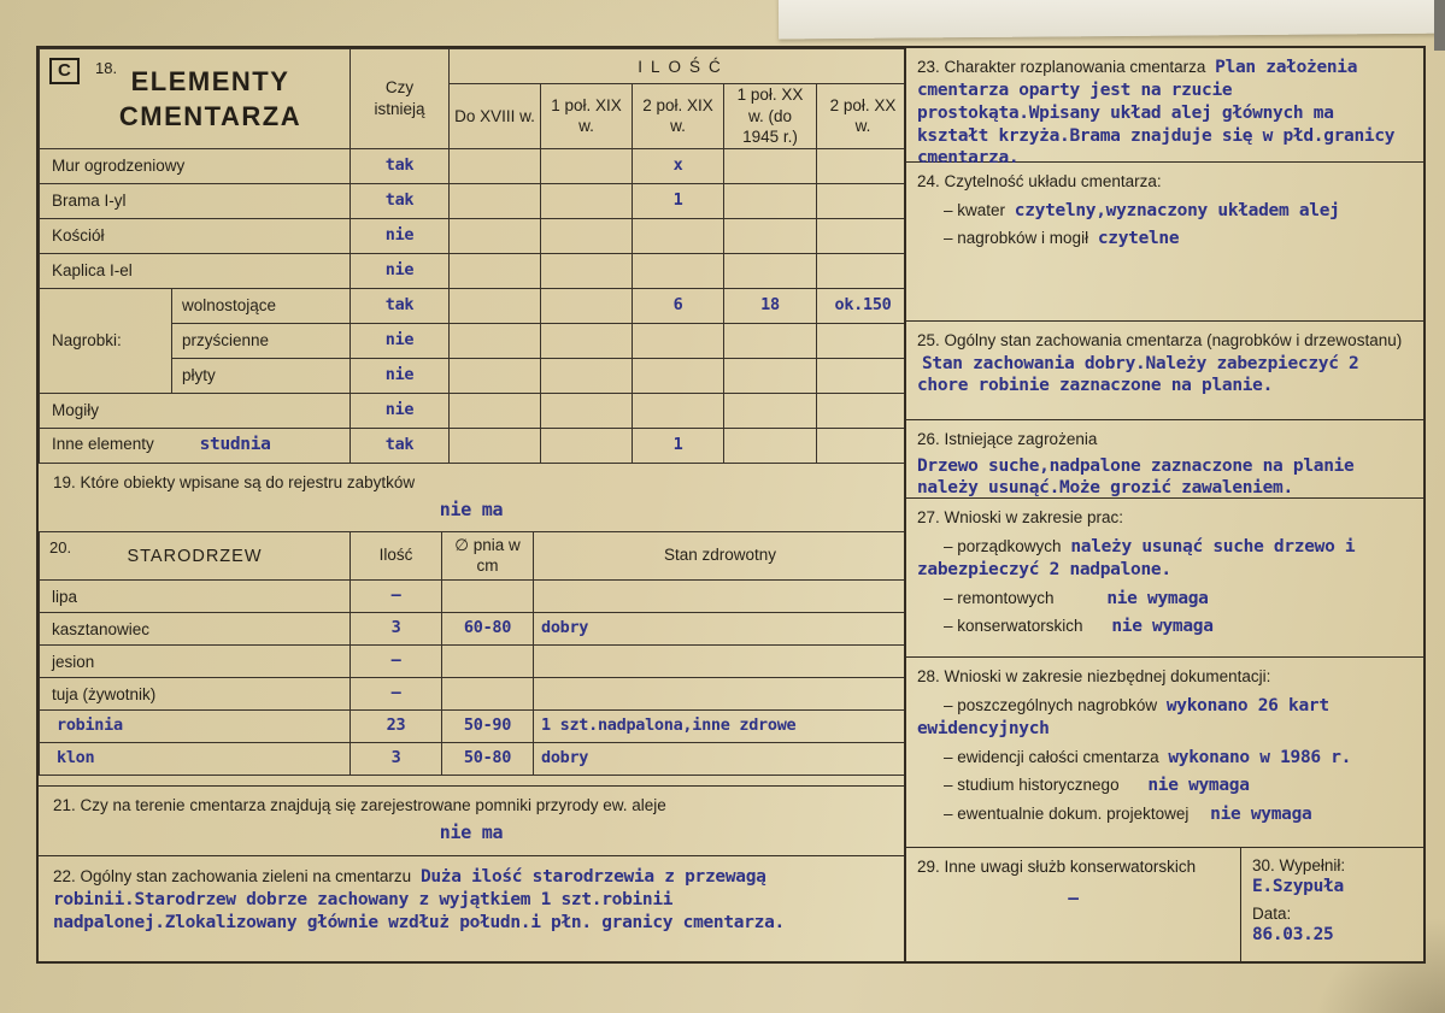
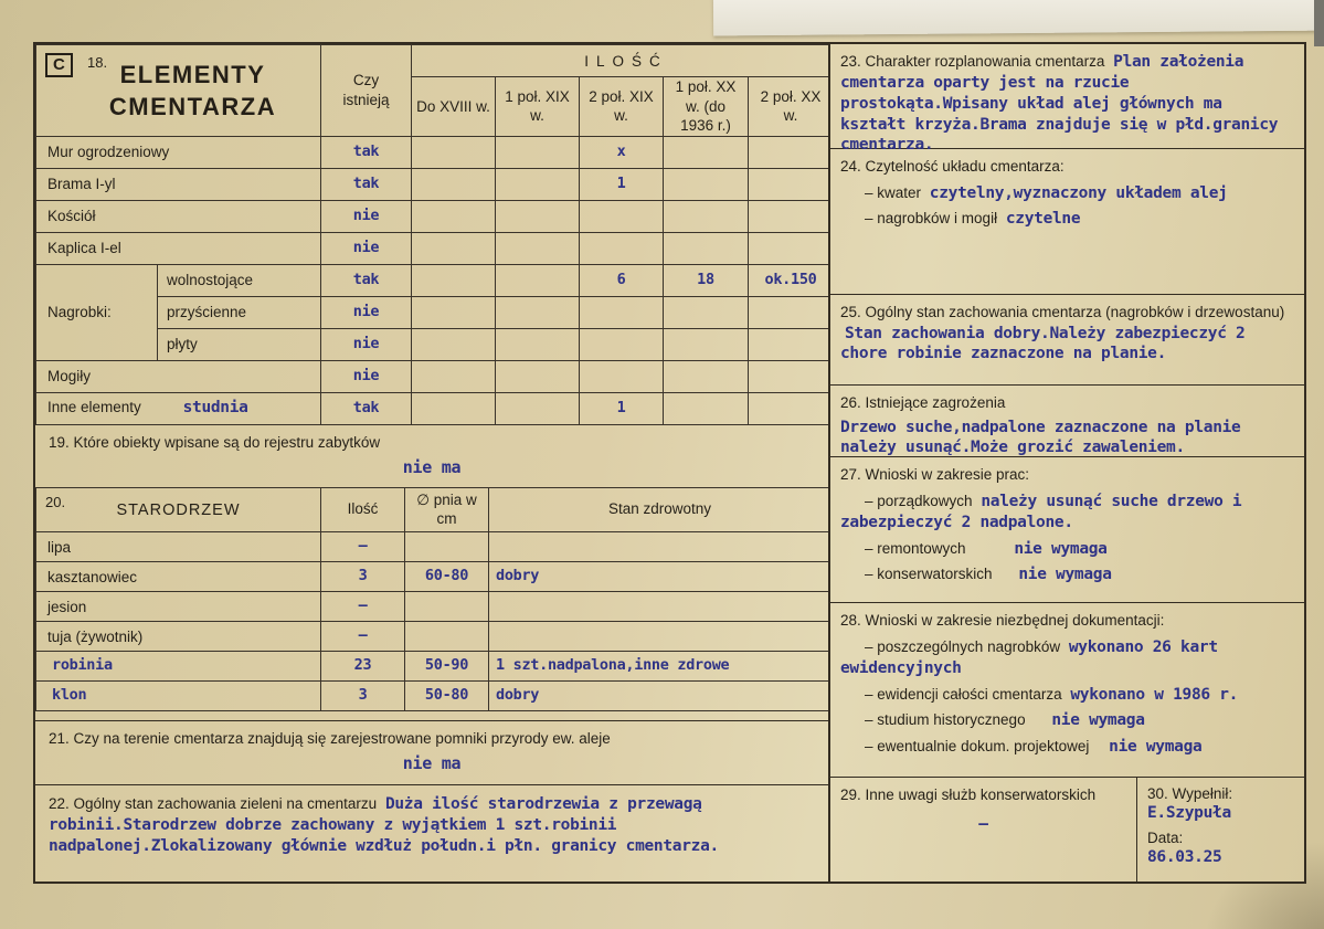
  C 18. ELEMENTY CMENTARZA	Czy istnieją	ILOŚĆ
- Do XVIII w.	1 poł. XIX w.	2 poł. XIX w.	1 poł. XX w. (do 1945 r.)	2 poł. XX w.
+ Do XVIII w.	1 poł. XIX w.	2 poł. XIX w.	1 poł. XX w. (do 1936 r.)	2 poł. XX w.
  Mur ogrodzeniowy	tak			x
  Brama I-yl	tak			1
  Kościół	nie
  Kaplica I-el	nie
  Nagrobki:	wolnostojące	tak			6	18	ok.150
  przyścienne	nie
  płyty	nie
  Mogiły	nie
  Inne elementy studnia	tak			1
  19. Które obiekty wpisane są do rejestru zabytków
  nie ma
  20. STARODRZEW	Ilość	∅ pnia w cm	Stan zdrowotny
  lipa	–
  kasztanowiec	3	60-80	dobry
  jesion	–
  tuja (żywotnik)	–
  robinia	23	50-90	1 szt.nadpalona,inne zdrowe
  klon	3	50-80	dobry
  21. Czy na terenie cmentarza znajdują się zarejestrowane pomniki przyrody ew. aleje
  nie ma
  22. Ogólny stan zachowania zieleni na cmentarzu Duża ilość starodrzewia z przewagą robinii.Starodrzew dobrze zachowany z wyjątkiem 1 szt.robinii nadpalonej.Zlokalizowany głównie wzdłuż połudn.i płn. granicy cmentarza.
  23. Charakter rozplanowania cmentarza Plan założenia cmentarza oparty jest na rzucie prostokąta.Wpisany układ alej głównych ma kształt krzyża.Brama znajduje się w płd.granicy cmentarza.
  24. Czytelność układu cmentarza:
  – kwater czytelny,wyznaczony układem alej
  – nagrobków i mogił czytelne
  25. Ogólny stan zachowania cmentarza (nagrobków i drzewostanu) Stan zachowania dobry.Należy zabezpieczyć 2 chore robinie zaznaczone na planie.
  26. Istniejące zagrożenia
  Drzewo suche,nadpalone zaznaczone na planie należy usunąć.Może grozić zawaleniem.
  27. Wnioski w zakresie prac:
  – porządkowych należy usunąć suche drzewo i zabezpieczyć 2 nadpalone.
  – remontowych nie wymaga
  – konserwatorskich nie wymaga
  28. Wnioski w zakresie niezbędnej dokumentacji:
  – poszczególnych nagrobków wykonano 26 kart ewidencyjnych
  – ewidencji całości cmentarza wykonano w 1986 r.
  – studium historycznego nie wymaga
  – ewentualnie dokum. projektowej nie wymaga
  29. Inne uwagi służb konserwatorskich
  –
  30. Wypełnił:
  E.Szypuła
  Data:
  86.03.25
